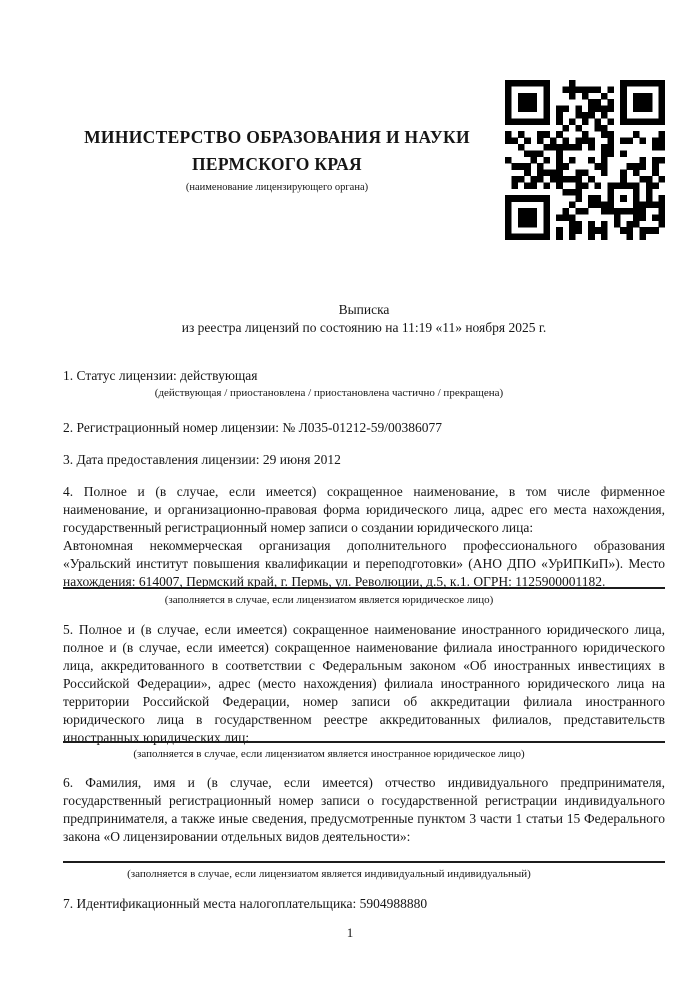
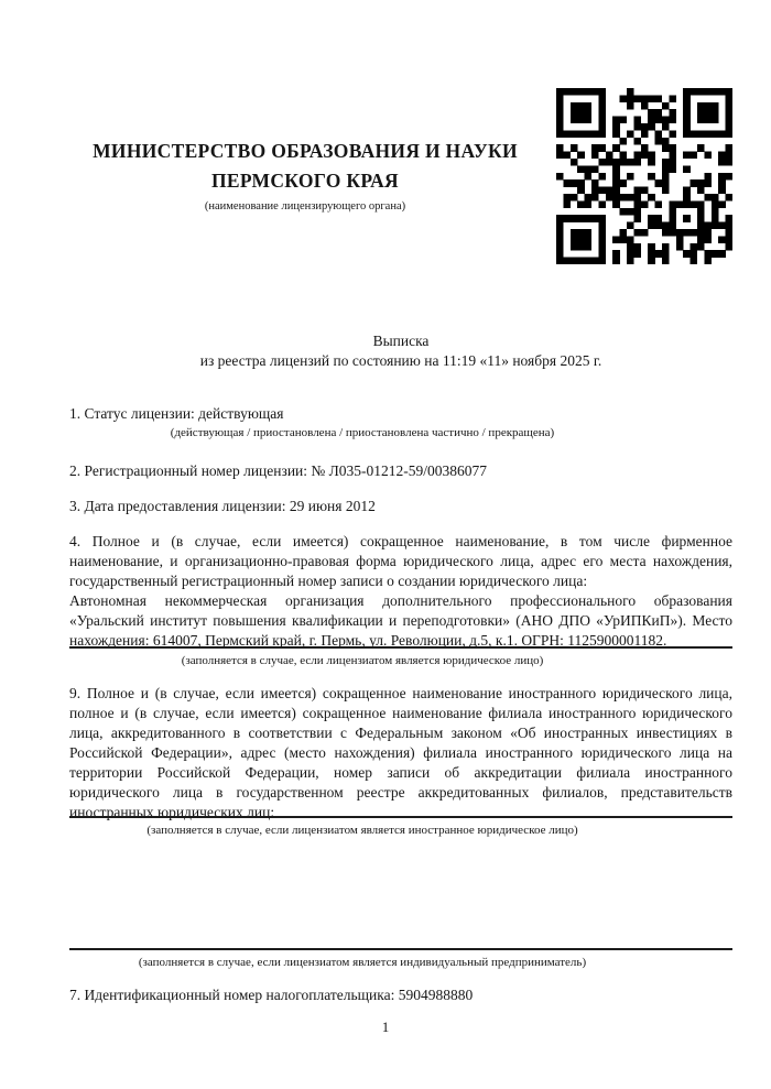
  МИНИСТЕРСТВО ОБРАЗОВАНИЯ И НАУКИ
  ПЕРМСКОГО КРАЯ
  (наименование лицензирующего органа)
  Выписка
  из реестра лицензий по состоянию на 11:19 «11» ноября 2025 г.
  1. Статус лицензии: действующая
  (действующая / приостановлена / приостановлена частично / прекращена)
  2. Регистрационный номер лицензии: № Л035-01212-59/00386077
  3. Дата предоставления лицензии: 29 июня 2012
  4. Полное и (в случае, если имеется) сокращенное наименование, в том числе фирменное наименование, и организационно-правовая форма юридического лица, адрес его места нахождения, государственный регистрационный номер записи о создании юридического лица:
  Автономная некоммерческая организация дополнительного профессионального образования «Уральский институт повышения квалификации и переподготовки» (АНО ДПО «УрИПКиП»). Место нахождения: 614007, Пермский край, г. Пермь, ул. Революции, д.5, к.1. ОГРН: 1125900001182.
  (заполняется в случае, если лицензиатом является юридическое лицо)
- 5. Полное и (в случае, если имеется) сокращенное наименование иностранного юридического лица, полное и (в случае, если имеется) сокращенное наименование филиала иностранного юридического лица, аккредитованного в соответствии с Федеральным законом «Об иностранных инвестициях в Российской Федерации», адрес (место нахождения) филиала иностранного юридического лица на территории Российской Федерации, номер записи об аккредитации филиала иностранного юридического лица в государственном реестре аккредитованных филиалов, представительств иностранных юридических лиц:
+ 9. Полное и (в случае, если имеется) сокращенное наименование иностранного юридического лица, полное и (в случае, если имеется) сокращенное наименование филиала иностранного юридического лица, аккредитованного в соответствии с Федеральным законом «Об иностранных инвестициях в Российской Федерации», адрес (место нахождения) филиала иностранного юридического лица на территории Российской Федерации, номер записи об аккредитации филиала иностранного юридического лица в государственном реестре аккредитованных филиалов, представительств иностранных юридических лиц:
  (заполняется в случае, если лицензиатом является иностранное юридическое лицо)
- 6. Фамилия, имя и (в случае, если имеется) отчество индивидуального предпринимателя, государственный регистрационный номер записи о государственной регистрации индивидуального предпринимателя, а также иные сведения, предусмотренные пунктом 3 части 1 статьи 15 Федерального закона «О лицензировании отдельных видов деятельности»:
- (заполняется в случае, если лицензиатом является индивидуальный индивидуальный)
+ (заполняется в случае, если лицензиатом является индивидуальный предприниматель)
- 7. Идентификационный места налогоплательщика: 5904988880
+ 7. Идентификационный номер налогоплательщика: 5904988880
  1
